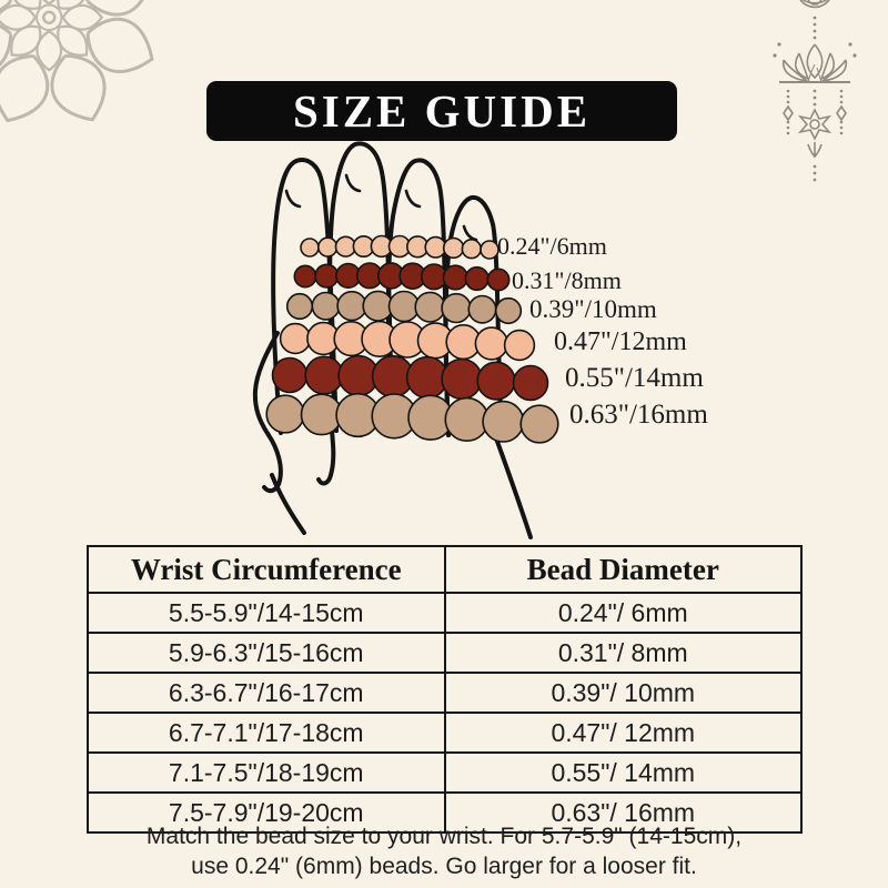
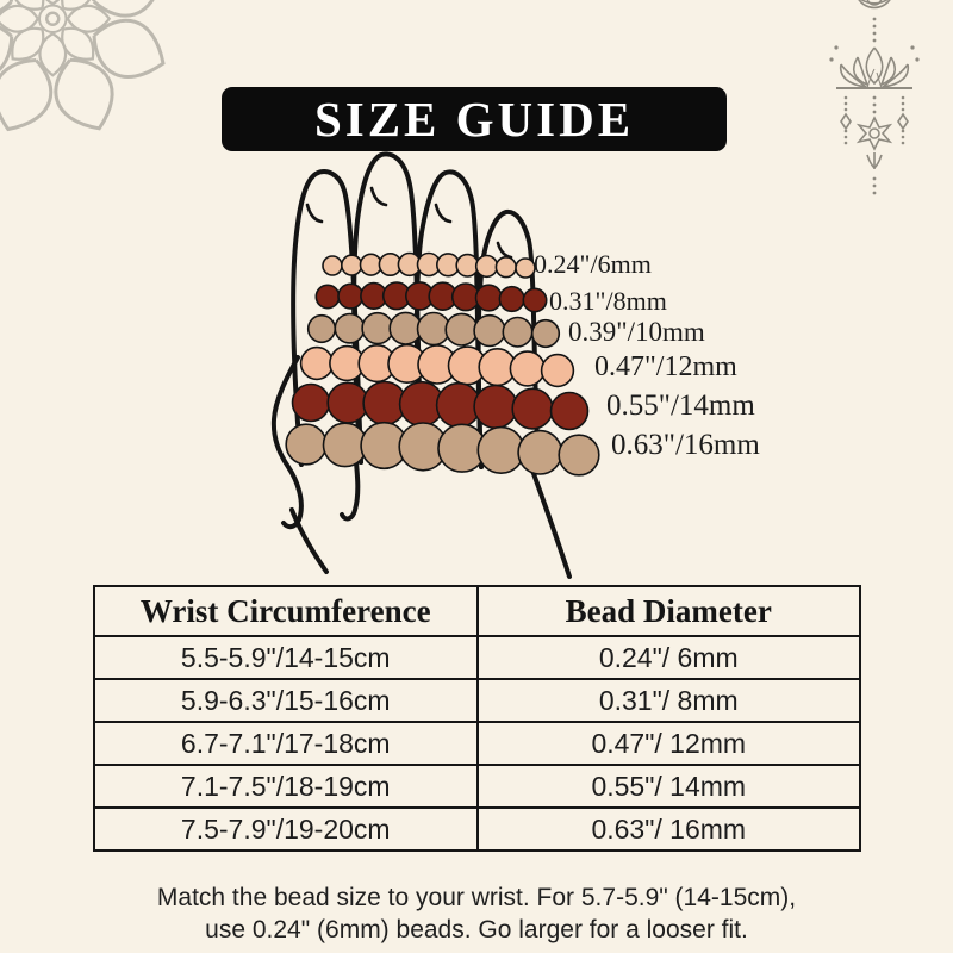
  SIZE GUIDE
  0.24"/6mm
  0.31"/8mm
  0.39"/10mm
  0.47"/12mm
  0.55"/14mm
  0.63"/16mm
  Wrist Circumference	Bead Diameter
  5.5-5.9"/14-15cm	0.24"/ 6mm
  5.9-6.3"/15-16cm	0.31"/ 8mm
- 6.3-6.7"/16-17cm	0.39"/ 10mm
  6.7-7.1"/17-18cm	0.47"/ 12mm
  7.1-7.5"/18-19cm	0.55"/ 14mm
  7.5-7.9"/19-20cm	0.63"/ 16mm
  Match the bead size to your wrist. For 5.7-5.9" (14-15cm),
  use 0.24" (6mm) beads. Go larger for a looser fit.
